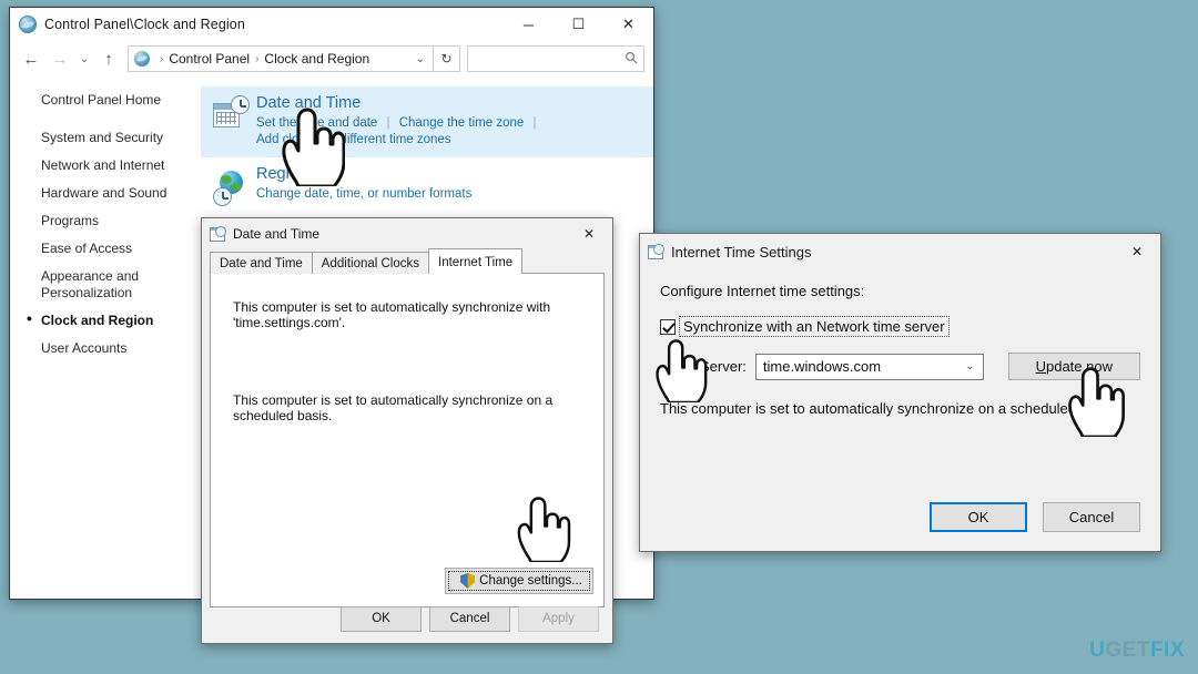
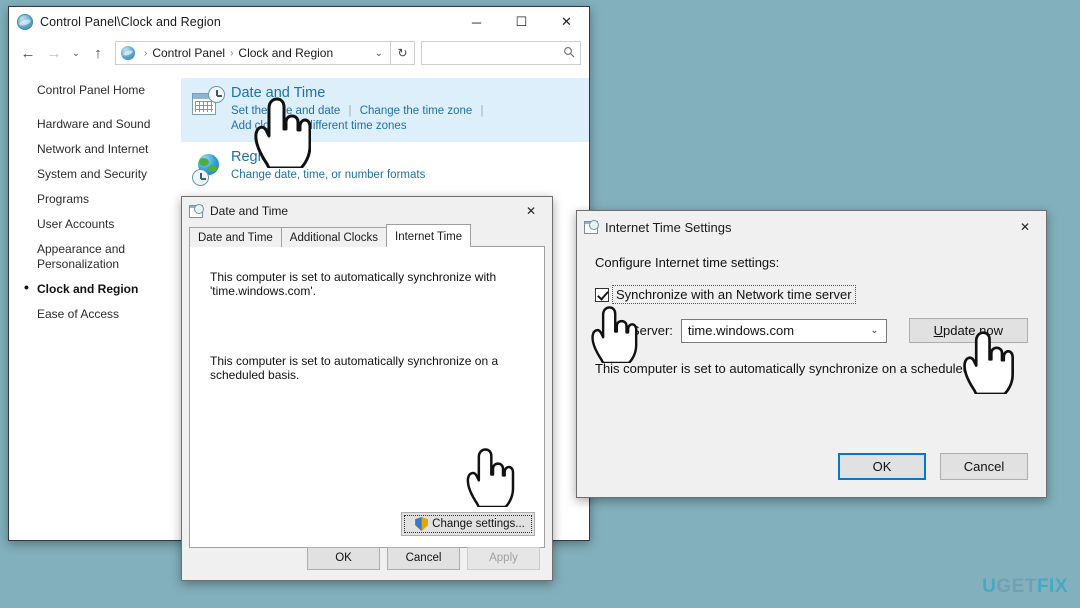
  Control Panel\Clock and Region
  ─
  ☐
  ✕
  ←
  →
  ⌄
  ↑
  ›
  Control Panel
  ›
  Clock and Region
  ⌄
  ↻
  Control Panel Home
- System and Security
+ Hardware and Sound
  Network and Internet
- Hardware and Sound
+ System and Security
  Programs
- Ease of Access
+ User Accounts
  Appearance and Personalization
  Clock and Region
- User Accounts
+ Ease of Access
  Date and Time
  Set thee and date | Change the time zone |
  Add coifferent time zones
  Change date, time, or number formats
  Date and Time
  ✕
  Date and Time
  Additional Clocks
  Internet Time
- This computer is set to automatically synchronize with 'time.settings.com'.
+ This computer is set to automatically synchronize with 'time.windows.com'.
  This computer is set to automatically synchronize on a scheduled basis.
  Change settings...
  OK
  Cancel
  Apply
  Internet Time Settings
  ✕
  Configure Internet time settings:
  Synchronize with an Network time server
  erver:
  time.windows.com
  ⌄
  U
  pdate now
  This computer is set to automatically synchronize on a schedule
  OK
  Cancel
